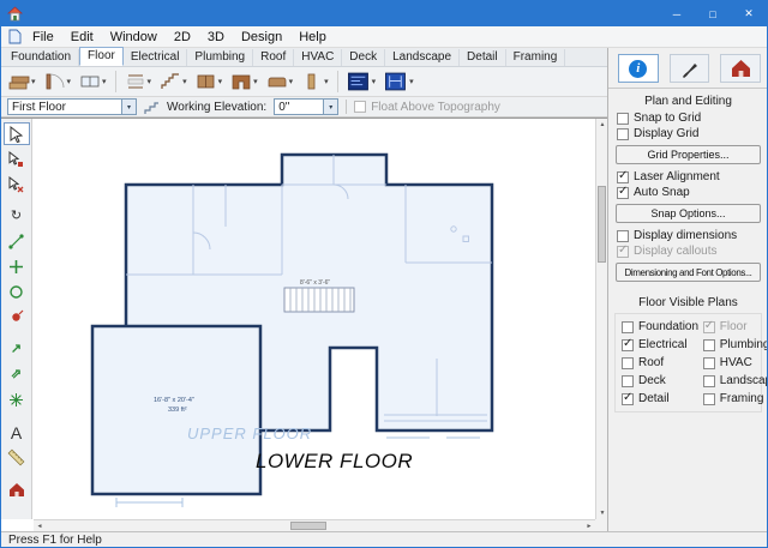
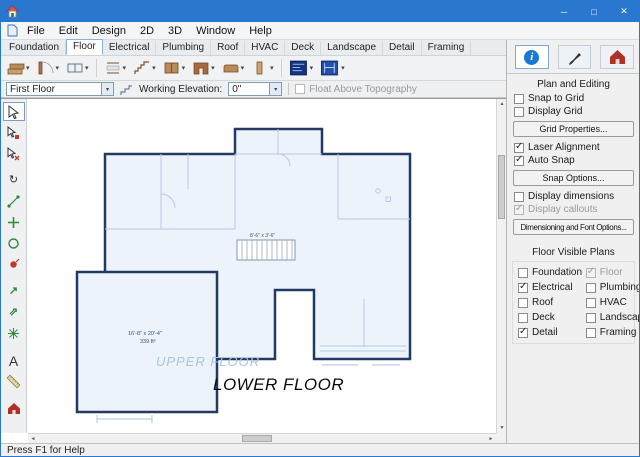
  ─
  □
  ✕
  File
  Edit
- Window
+ Design
  2D
  3D
- Design
+ Window
  Help
  Foundation
  Floor
  Electrical
  Plumbing
  Roof
  HVAC
  Deck
  Landscape
  Detail
  Framing
  First Floor
  Working Elevation:
  0"
  Float Above Topography
  ↻
  ↗
  ⇗
  A
  UPPER FLOOR
  LOWER FLOOR
  i
  Plan and Editing
  Snap to Grid
  Display Grid
  Grid Properties...
  Laser Alignment
  Auto Snap
  Snap Options...
  Display dimensions
  Display callouts
  Dimensioning and Font Options...
  Floor Visible Plans
  Foundation
  Floor
  Electrical
  Plumbing
  Roof
  HVAC
  Deck
  Landsca
  Detail
  Framing
  Press F1 for Help
